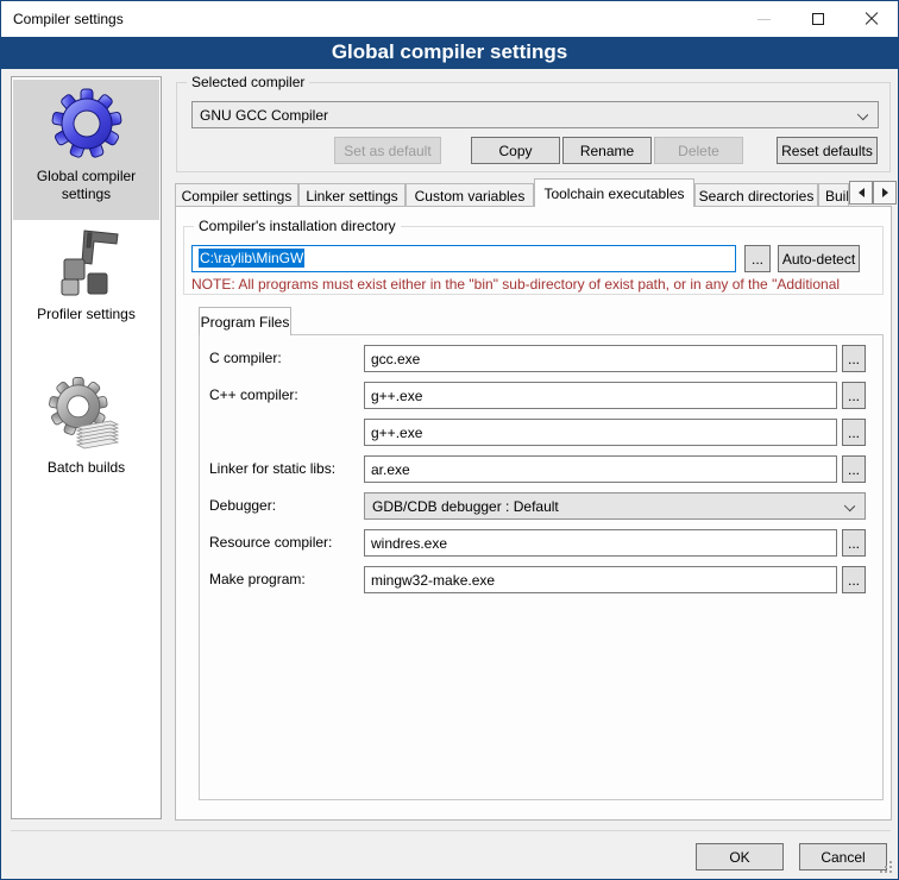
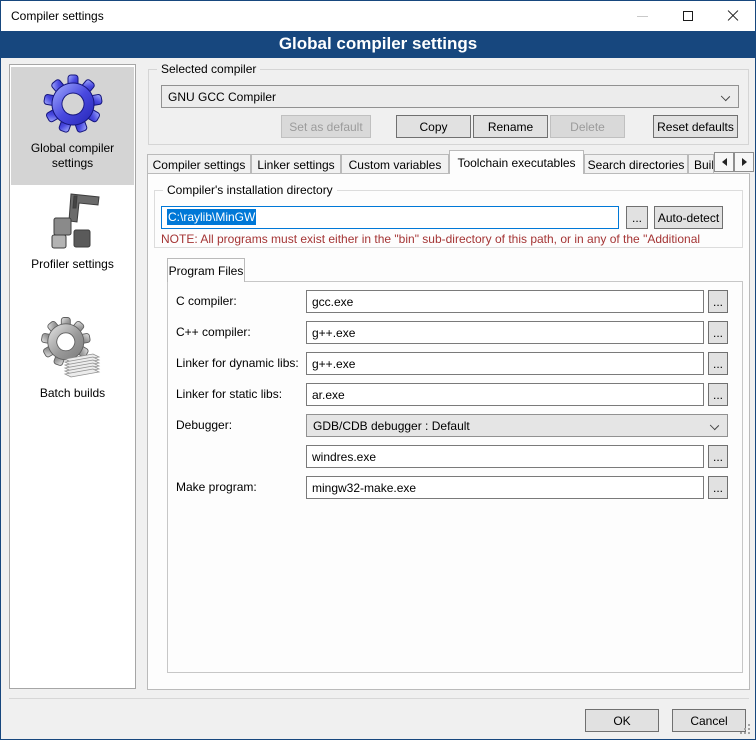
  Compiler settings
  Global compiler settings
  Global compiler settings
  Profiler settings
  Batch builds
  Selected compiler
  GNU GCC Compiler
  Set as default
  Copy
  Rename
  Delete
  Reset defaults
  Compiler settings
  Linker settings
  Custom variables
  Toolchain executables
  Search directories
  Compiler's installation directory
  C:\raylib\MinGW
  ...
  Auto-detect
- NOTE: All programs must exist either in the "bin" sub-directory of exist path, or in any of the "Additional
+ NOTE: All programs must exist either in the "bin" sub-directory of this path, or in any of the "Additional
  Program Files
  C compiler:
  gcc.exe
  ...
  C++ compiler:
  g++.exe
  ...
+ Linker for dynamic libs:
  g++.exe
  ...
  Linker for static libs:
  ar.exe
  ...
  Debugger:
  GDB/CDB debugger : Default
- Resource compiler:
  windres.exe
  ...
  Make program:
  mingw32-make.exe
  ...
  OK
  Cancel
